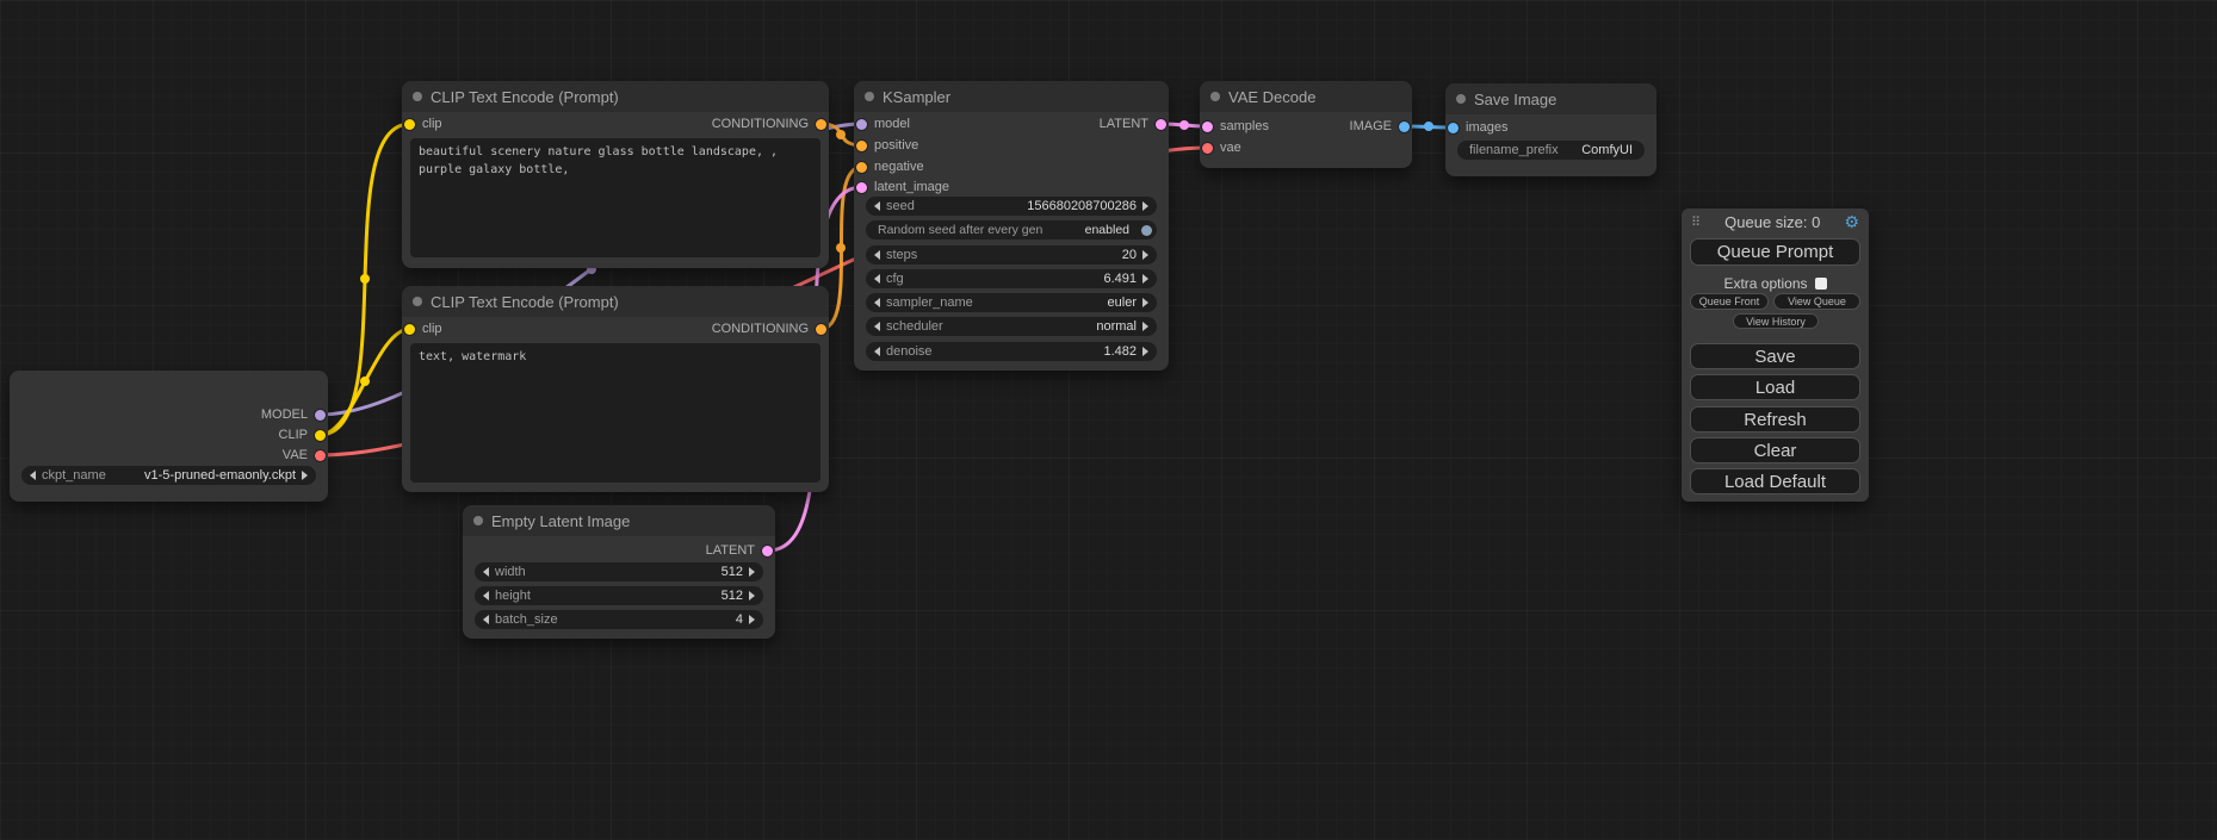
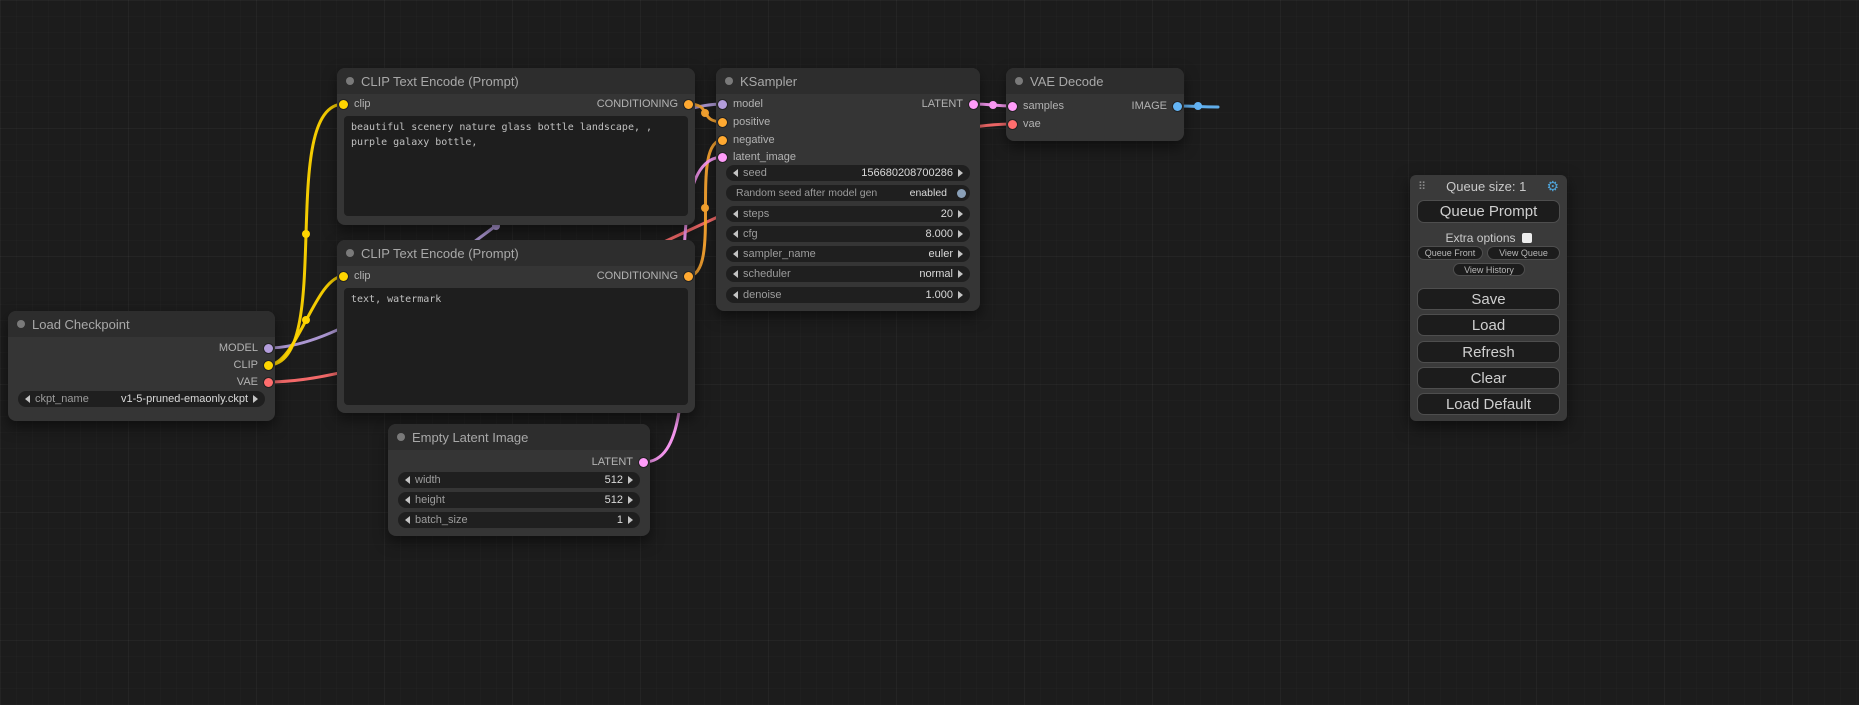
+ Load Checkpoint
  MODEL
  CLIP
  VAE
  ckpt_name
  v1-5-pruned-emaonly.ckpt
  CLIP Text Encode (Prompt)
  clip
  CONDITIONING
  beautiful scenery nature glass bottle landscape, , purple galaxy bottle,
  CLIP Text Encode (Prompt)
  clip
  CONDITIONING
  text, watermark
  Empty Latent Image
  LATENT
  width
  512
  height
  512
  batch_size
- 4
+ 1
  KSampler
  model
  LATENT
  positive
  negative
  latent_image
  seed
  156680208700286
- Random seed after every gen
+ Random seed after model gen
  enabled
  steps
  20
  cfg
- 6.491
+ 8.000
  sampler_name
  euler
  scheduler
  normal
  denoise
- 1.482
+ 1.000
  VAE Decode
  samples
  IMAGE
  vae
- Save Image
- images
- filename_prefix
- ComfyUI
  ⠿
- Queue size: 0
+ Queue size: 1
  ⚙
  Queue Prompt
  Extra options
  Queue Front
  View Queue
  View History
  Save
  Load
  Refresh
  Clear
  Load Default
